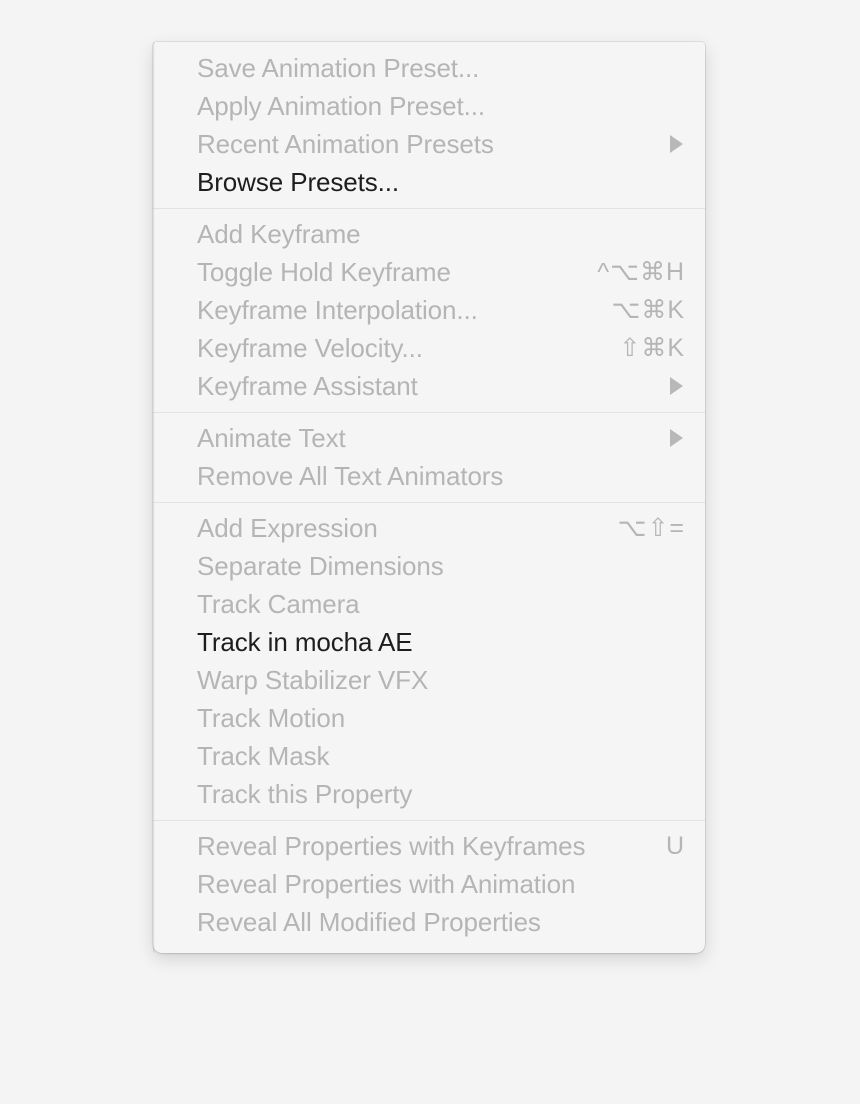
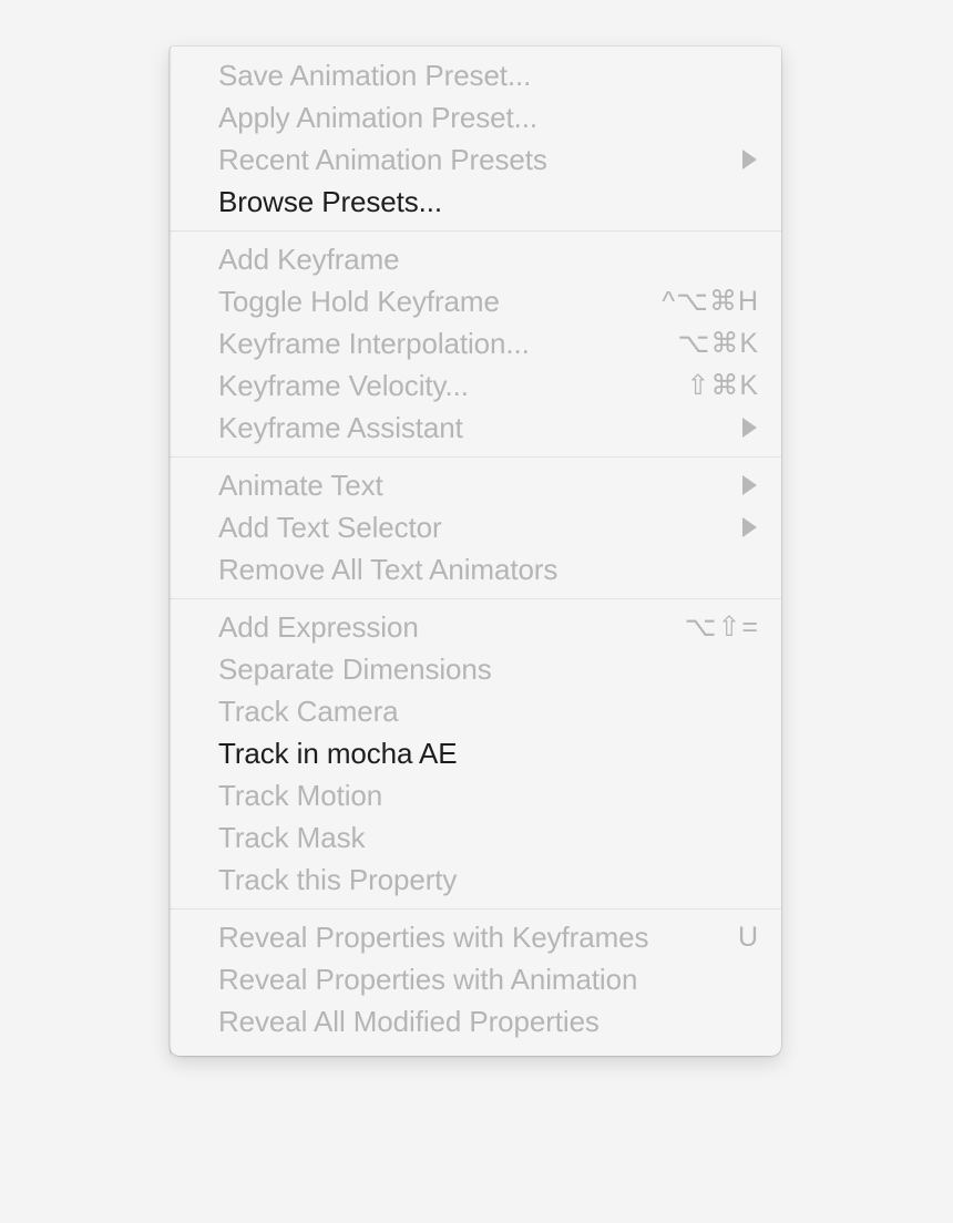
  Save Animation Preset...
  Apply Animation Preset...
  Recent Animation Presets
  Browse Presets...
  Add Keyframe
  Toggle Hold Keyframe
  ^⌥⌘H
  Keyframe Interpolation...
  ⌥⌘K
  Keyframe Velocity...
  ⇧⌘K
  Keyframe Assistant
  Animate Text
+ Add Text Selector
  Remove All Text Animators
  Add Expression
  ⌥⇧=
  Separate Dimensions
  Track Camera
  Track in mocha AE
- Warp Stabilizer VFX
  Track Motion
  Track Mask
  Track this Property
  Reveal Properties with Keyframes
  U
  Reveal Properties with Animation
  Reveal All Modified Properties
